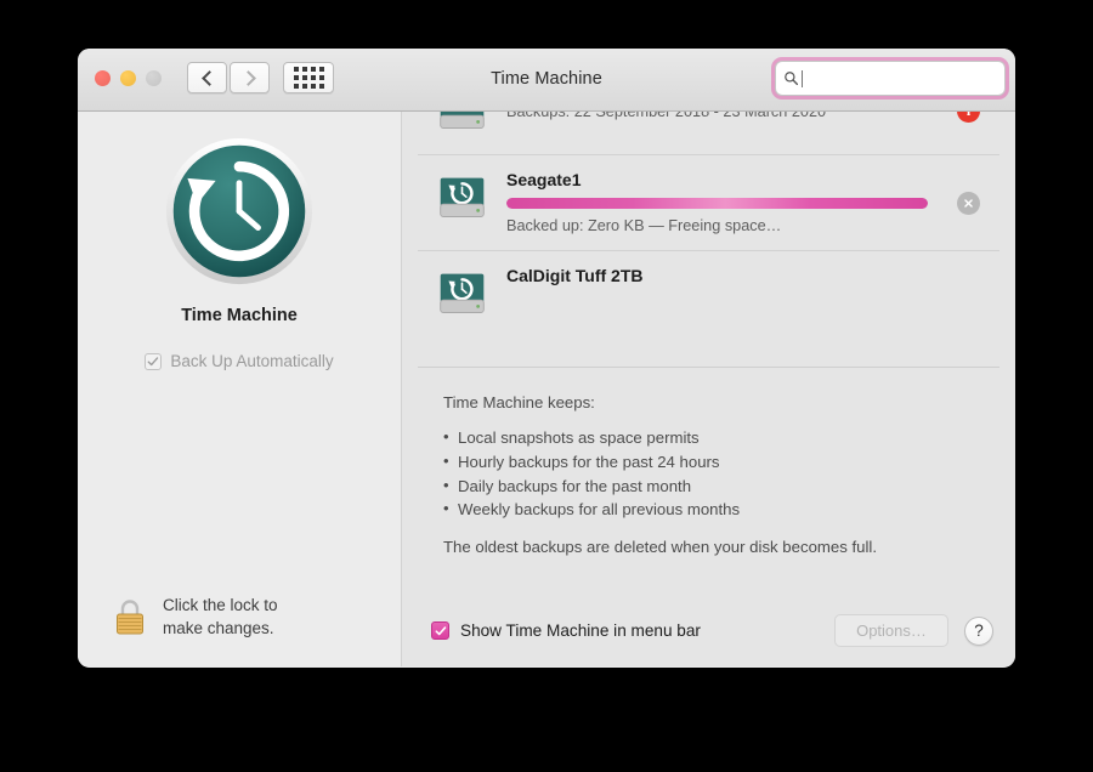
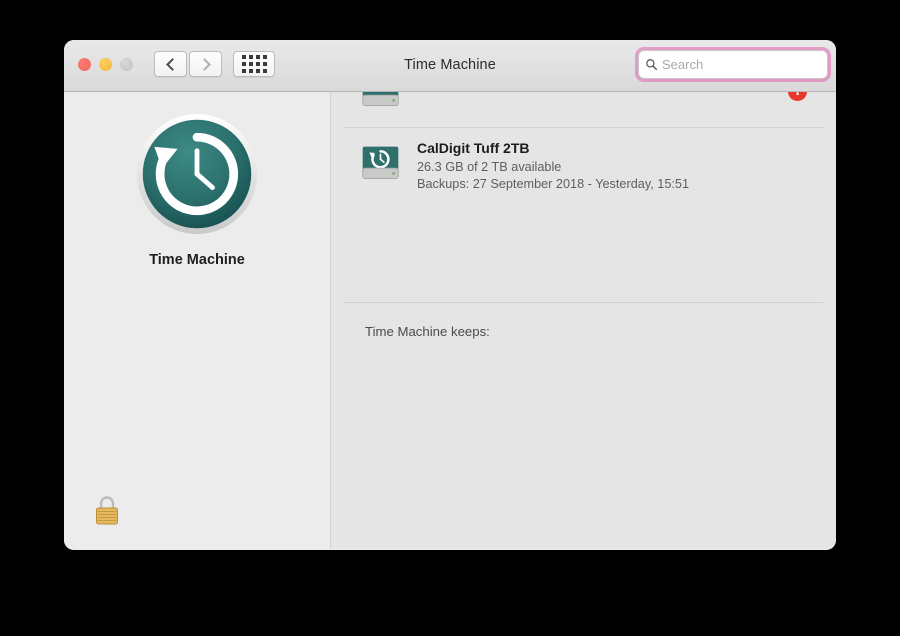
  Time Machine
+ Search
  Time Machine
- Back Up Automatically
- Click the lock to
- make changes.
- Backups: 22 September 2018 - 23 March 2020
- Seagate1
- Backed up: Zero KB — Freeing space…
  CalDigit Tuff 2TB
+ 26.3 GB of 2 TB available
+ Backups: 27 September 2018 - Yesterday, 15:51
  Time Machine keeps:
- Local snapshots as space permits
- Hourly backups for the past 24 hours
- Daily backups for the past month
- Weekly backups for all previous months
- The oldest backups are deleted when your disk becomes full.
- Show Time Machine in menu bar
- Options…
- ?
